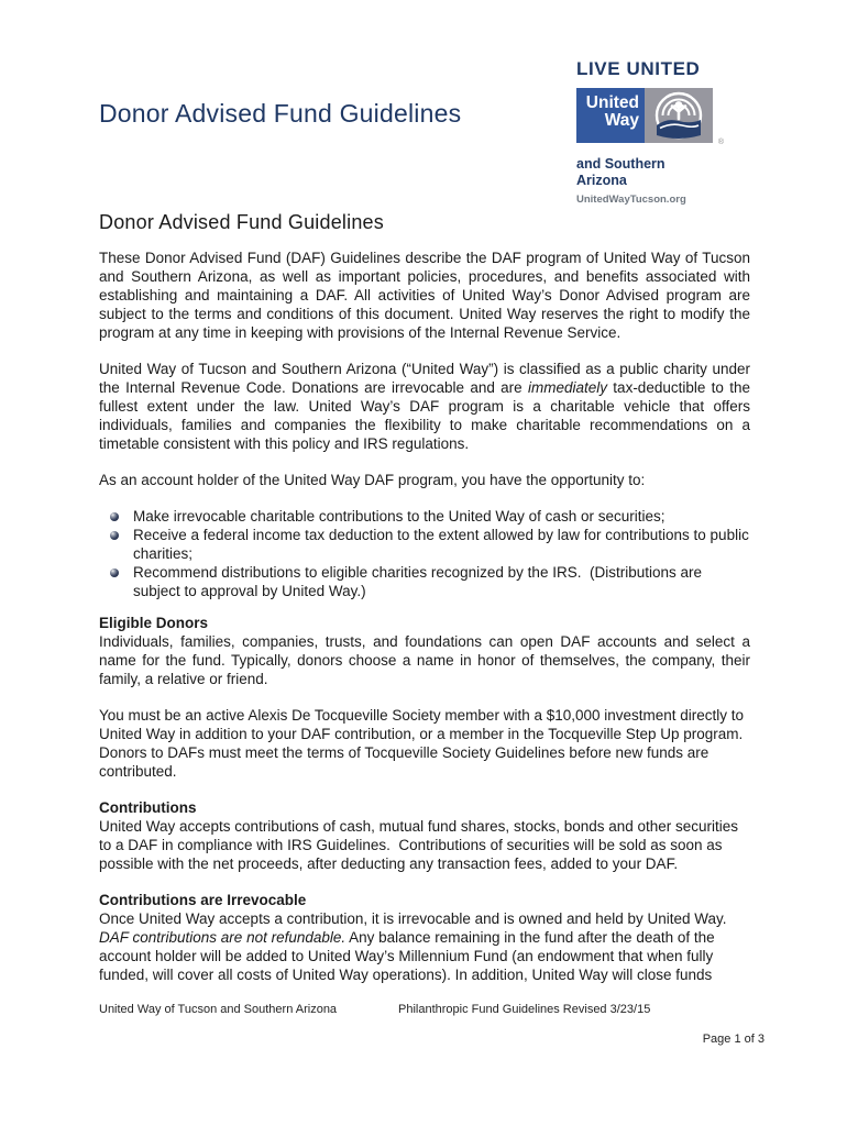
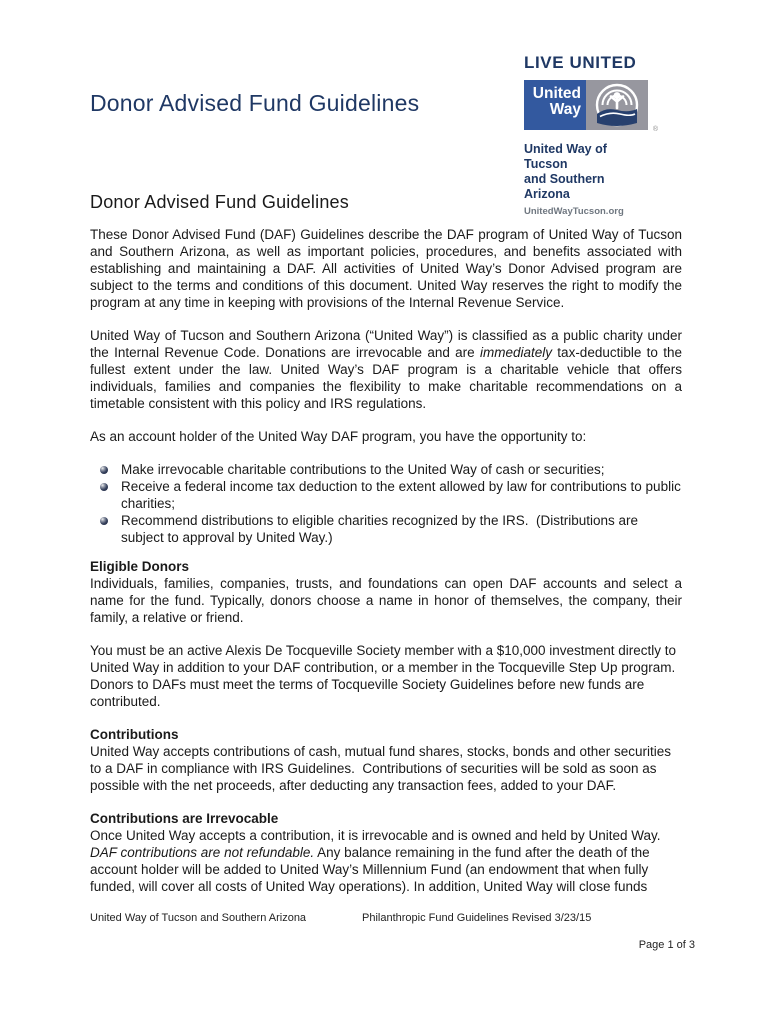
  Donor Advised Fund Guidelines
  LIVE UNITED
  United
  Way
+ United Way of Tucson
  and Southern Arizona
  UnitedWayTucson.org
  Donor Advised Fund Guidelines
  These Donor Advised Fund (DAF) Guidelines describe the DAF program of United Way of Tucson and Southern Arizona, as well as important policies, procedures, and benefits associated with establishing and maintaining a DAF. All activities of United Way’s Donor Advised program are subject to the terms and conditions of this document. United Way reserves the right to modify the program at any time in keeping with provisions of the Internal Revenue Service.
  United Way of Tucson and Southern Arizona (“United Way”) is classified as a public charity under the Internal Revenue Code. Donations are irrevocable and are immediately tax-deductible to the fullest extent under the law. United Way’s DAF program is a charitable vehicle that offers individuals, families and companies the flexibility to make charitable recommendations on a timetable consistent with this policy and IRS regulations.
  As an account holder of the United Way DAF program, you have the opportunity to:
  Make irrevocable charitable contributions to the United Way of cash or securities;
  Receive a federal income tax deduction to the extent allowed by law for contributions to public charities;
  Recommend distributions to eligible charities recognized by the IRS. (Distributions are subject to approval by United Way.)
  Eligible Donors
  Individuals, families, companies, trusts, and foundations can open DAF accounts and select a name for the fund. Typically, donors choose a name in honor of themselves, the company, their family, a relative or friend.
  You must be an active Alexis De Tocqueville Society member with a $10,000 investment directly to United Way in addition to your DAF contribution, or a member in the Tocqueville Step Up program. Donors to DAFs must meet the terms of Tocqueville Society Guidelines before new funds are contributed.
  Contributions
  United Way accepts contributions of cash, mutual fund shares, stocks, bonds and other securities to a DAF in compliance with IRS Guidelines. Contributions of securities will be sold as soon as possible with the net proceeds, after deducting any transaction fees, added to your DAF.
  Contributions are Irrevocable
  Once United Way accepts a contribution, it is irrevocable and is owned and held by United Way. DAF contributions are not refundable. Any balance remaining in the fund after the death of the account holder will be added to United Way’s Millennium Fund (an endowment that when fully funded, will cover all costs of United Way operations). In addition, United Way will close funds
  United Way of Tucson and Southern Arizona
  Philanthropic Fund Guidelines Revised 3/23/15
  Page 1 of 3
